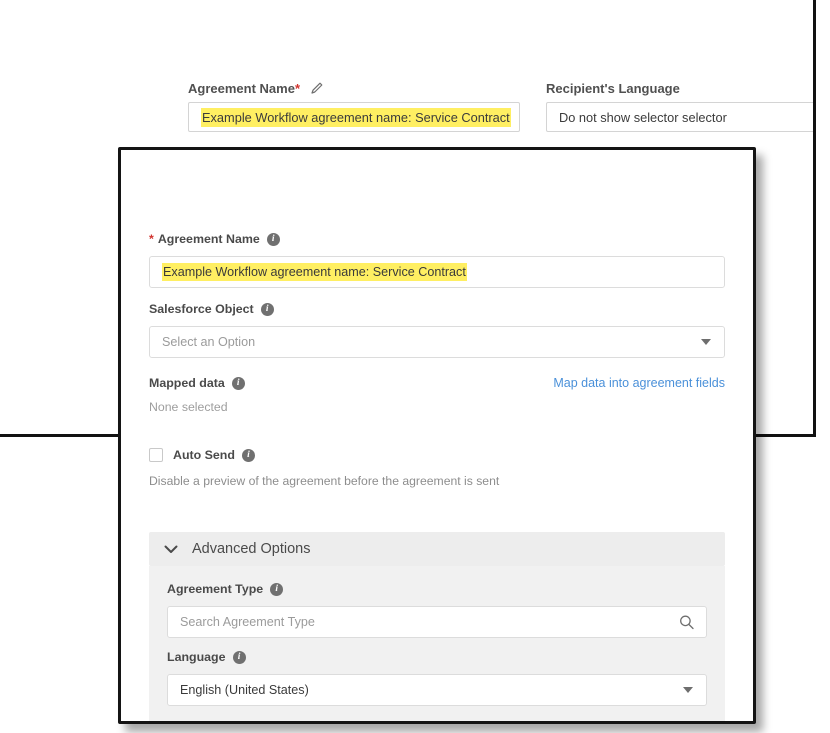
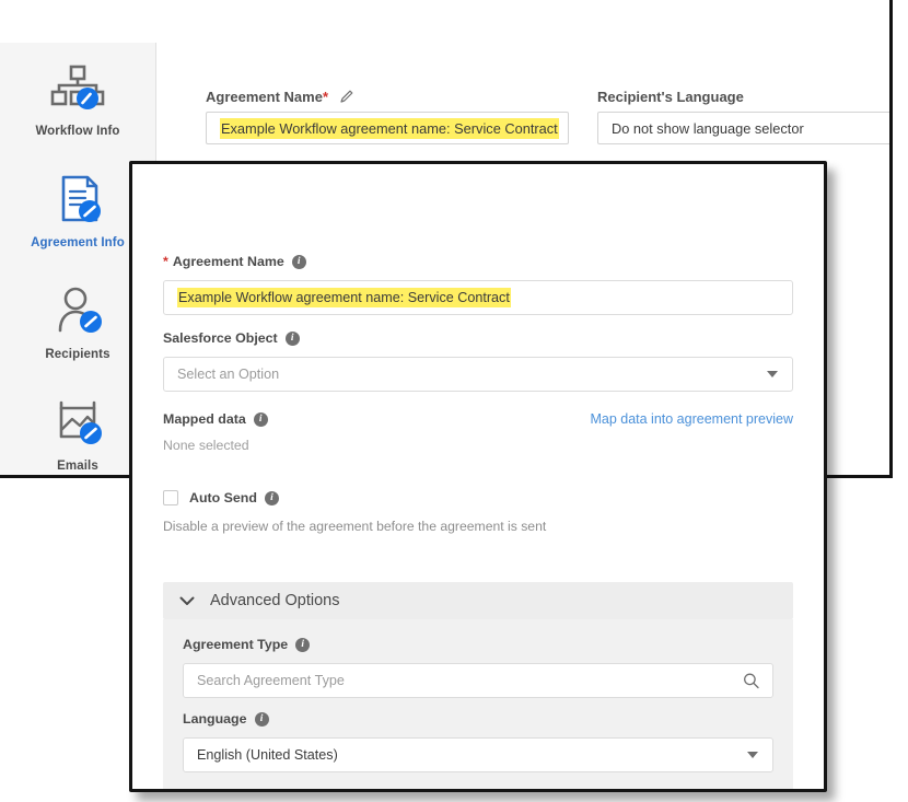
+ Workflow Info
+ Agreement Info
+ Recipients
+ Emails
  Agreement Name*
  Example Workflow agreement name: Service Contract
  Recipient's Language
- Do not show selector selector
+ Do not show language selector
  *
  Agreement Name
  i
  Example Workflow agreement name: Service Contract
  Salesforce Object
  i
  Select an Option
  Mapped data
  i
- Map data into agreement fields
+ Map data into agreement preview
  None selected
  Auto Send
  i
  Disable a preview of the agreement before the agreement is sent
  Advanced Options
  Agreement Type
  i
  Search Agreement Type
  Language
  i
  English (United States)
